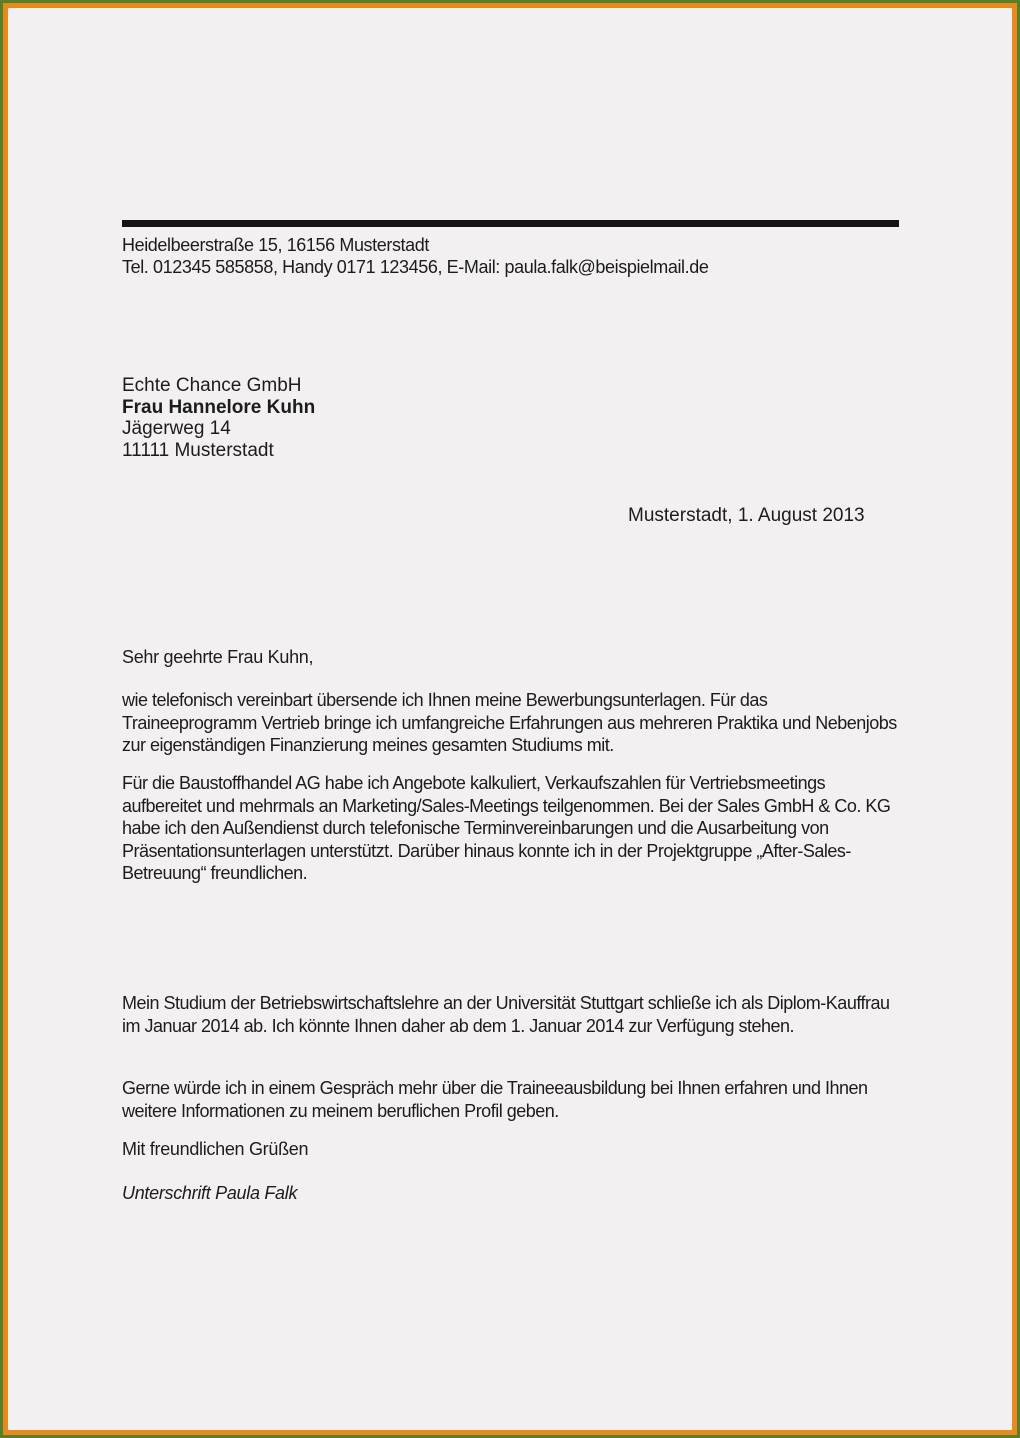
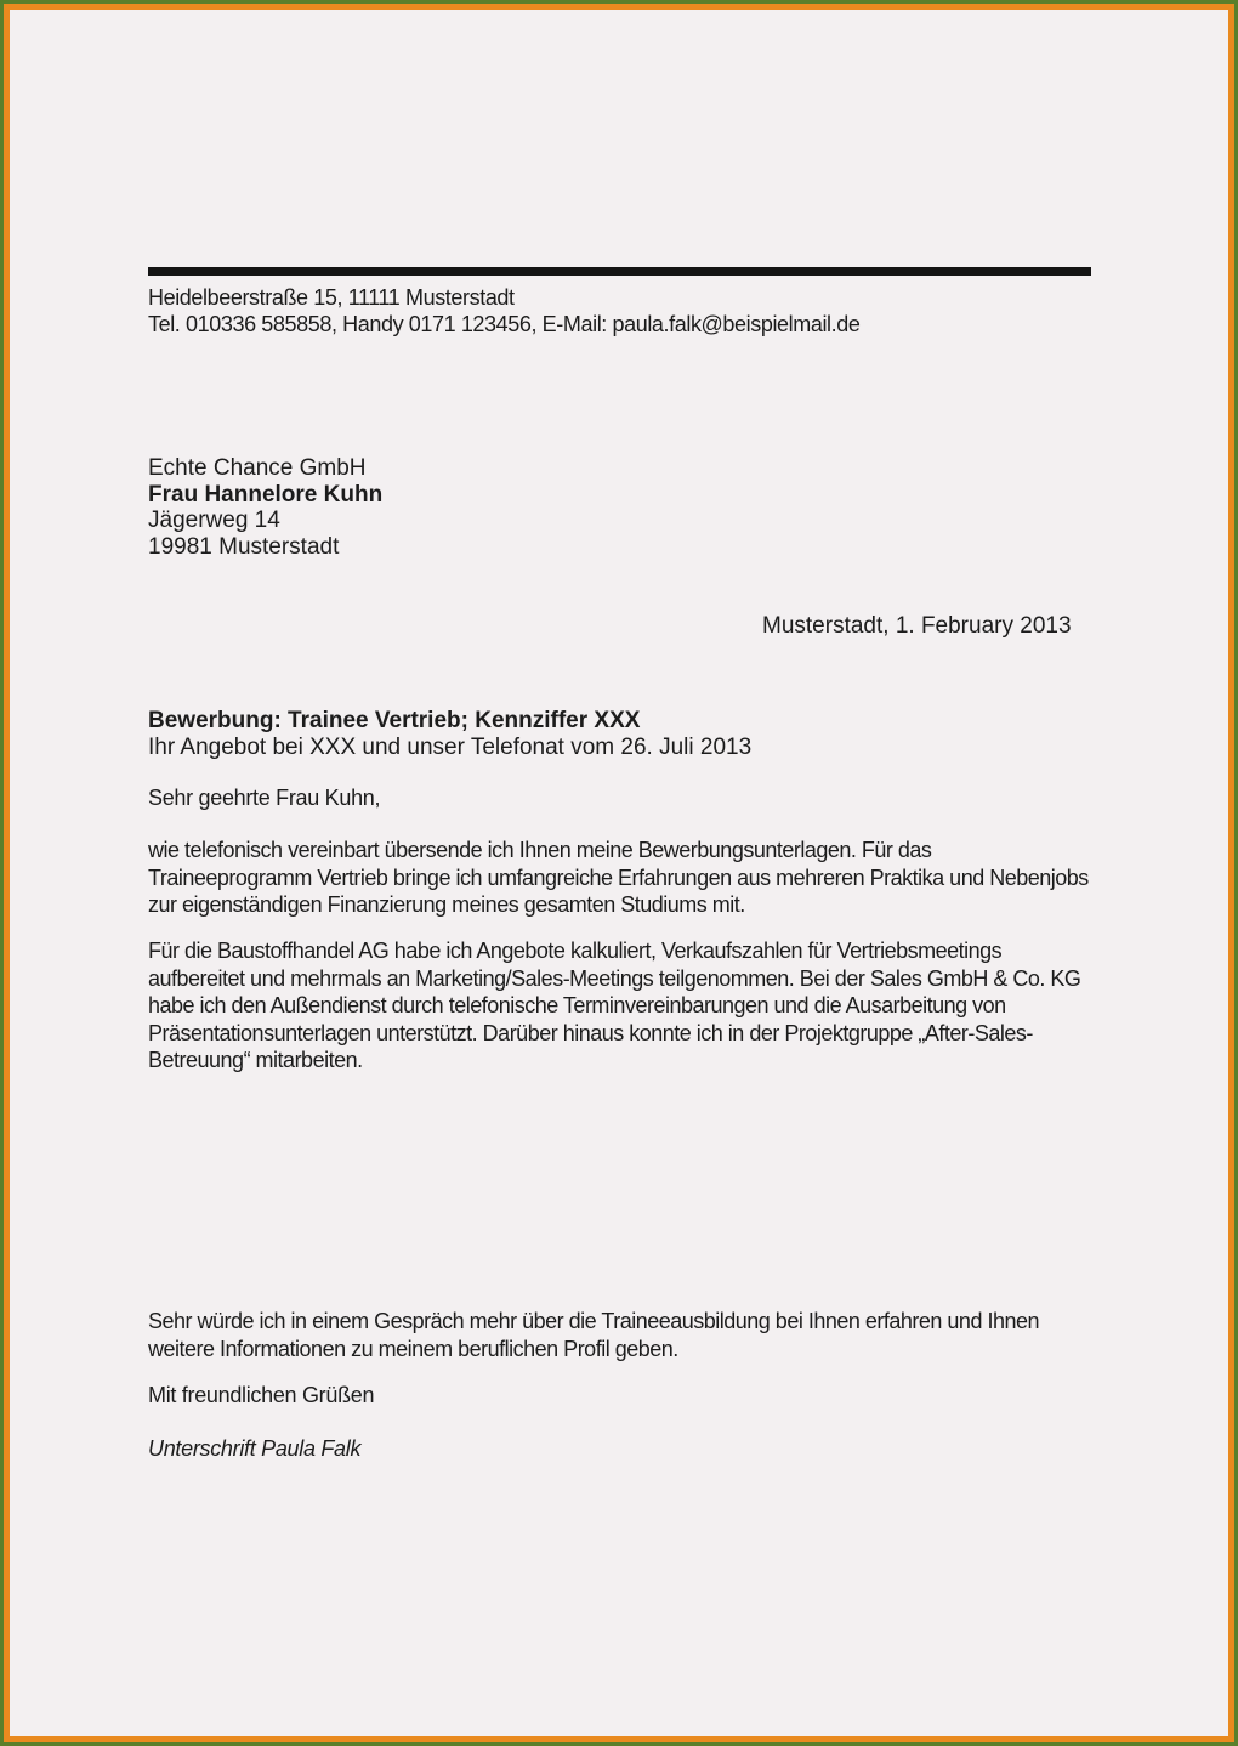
- Heidelbeerstraße 15, 16156 Musterstadt
+ Heidelbeerstraße 15, 11111 Musterstadt
- Tel. 012345 585858, Handy 0171 123456, E-Mail: paula.falk@beispielmail.de
+ Tel. 010336 585858, Handy 0171 123456, E-Mail: paula.falk@beispielmail.de
  Echte Chance GmbH
  Frau Hannelore Kuhn
  Jägerweg 14
- 11111 Musterstadt
+ 19981 Musterstadt
- Musterstadt, 1. August 2013
+ Musterstadt, 1. February 2013
+ Bewerbung: Trainee Vertrieb; Kennziffer XXX
+ Ihr Angebot bei XXX und unser Telefonat vom 26. Juli 2013
  Sehr geehrte Frau Kuhn,
  wie telefonisch vereinbart übersende ich Ihnen meine Bewerbungsunterlagen. Für das Traineeprogramm Vertrieb bringe ich umfangreiche Erfahrungen aus mehreren Praktika und Nebenjobs zur eigenständigen Finanzierung meines gesamten Studiums mit.
- Für die Baustoffhandel AG habe ich Angebote kalkuliert, Verkaufszahlen für Vertriebsmeetings aufbereitet und mehrmals an Marketing/Sales-Meetings teilgenommen. Bei der Sales GmbH & Co. KG habe ich den Außendienst durch telefonische Terminvereinbarungen und die Ausarbeitung von Präsentationsunterlagen unterstützt. Darüber hinaus konnte ich in der Projektgruppe „After-Sales-Betreuung“ freundlichen.
+ Für die Baustoffhandel AG habe ich Angebote kalkuliert, Verkaufszahlen für Vertriebsmeetings aufbereitet und mehrmals an Marketing/Sales-Meetings teilgenommen. Bei der Sales GmbH & Co. KG habe ich den Außendienst durch telefonische Terminvereinbarungen und die Ausarbeitung von Präsentationsunterlagen unterstützt. Darüber hinaus konnte ich in der Projektgruppe „After-Sales-Betreuung“ mitarbeiten.
- Mein Studium der Betriebswirtschaftslehre an der Universität Stuttgart schließe ich als Diplom-Kauffrau im Januar 2014 ab. Ich könnte Ihnen daher ab dem 1. Januar 2014 zur Verfügung stehen.
- Gerne würde ich in einem Gespräch mehr über die Traineeausbildung bei Ihnen erfahren und Ihnen weitere Informationen zu meinem beruflichen Profil geben.
+ Sehr würde ich in einem Gespräch mehr über die Traineeausbildung bei Ihnen erfahren und Ihnen weitere Informationen zu meinem beruflichen Profil geben.
  Mit freundlichen Grüßen
  Unterschrift Paula Falk
